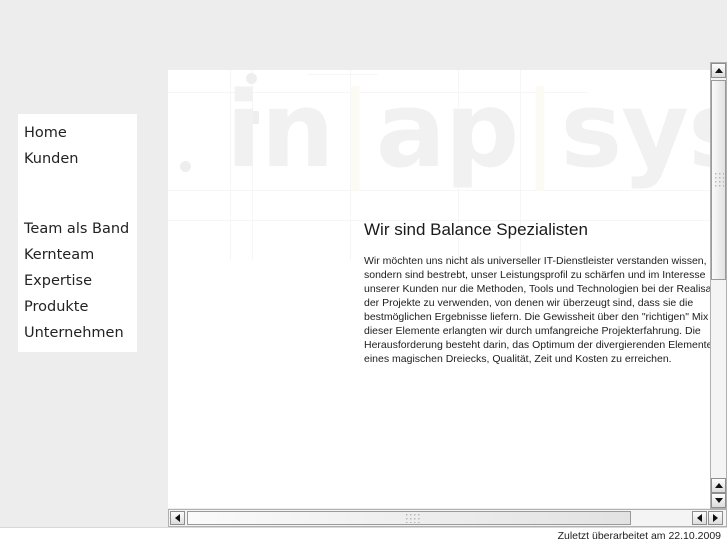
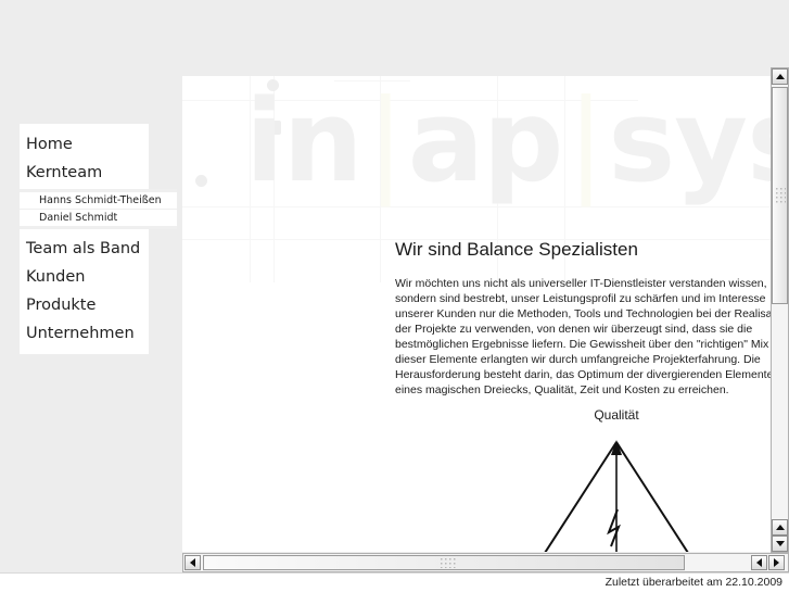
  Wir sind Balance Spezialisten
  Wir möchten uns nicht als universeller IT-Dienstleister verstanden wissen, sondern sind bestrebt, unser Leistungsprofil zu schärfen und im Interesse unserer Kunden nur die Methoden, Tools und Technologien bei der Realisa der Projekte zu verwenden, von denen wir überzeugt sind, dass sie die bestmöglichen Ergebnisse liefern. Die Gewissheit über den "richtigen" Mix dieser Elemente erlangten wir durch umfangreiche Projekterfahrung. Die Herausforderung besteht darin, das Optimum der divergierenden Element eines magischen Dreiecks, Qualität, Zeit und Kosten zu erreichen.
+ Qualität
  Home
- Kunden
+ Kernteam
  Team als Band
- Kernteam
+ Kunden
- Expertise
  Produkte
  Unternehmen
+ Hanns Schmidt-Theißen
+ Daniel Schmidt
  Zuletzt überarbeitet am 22.10.2009
